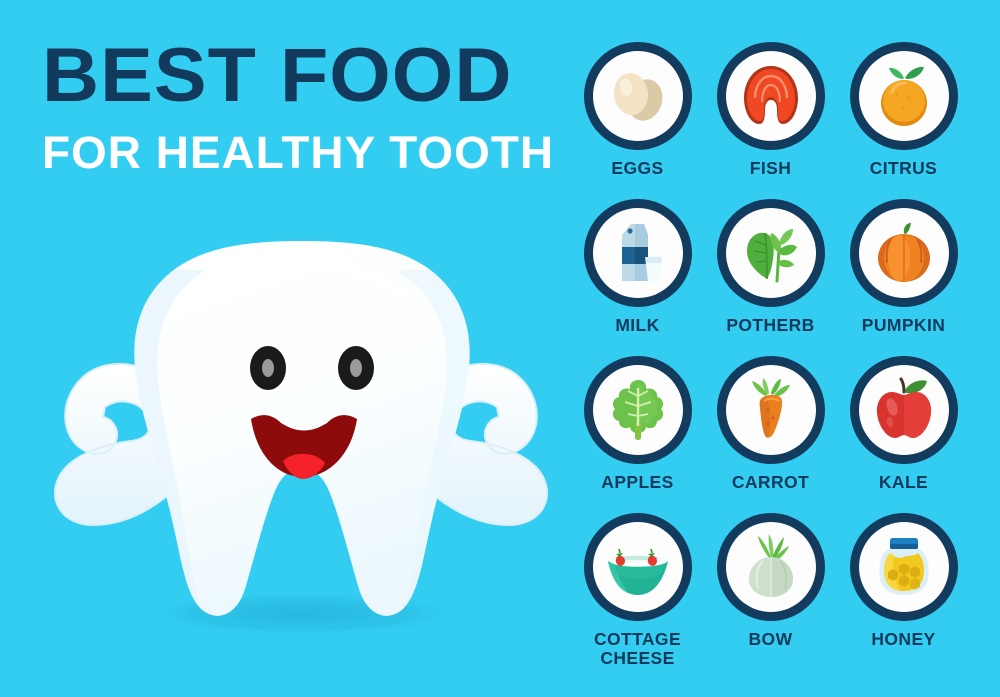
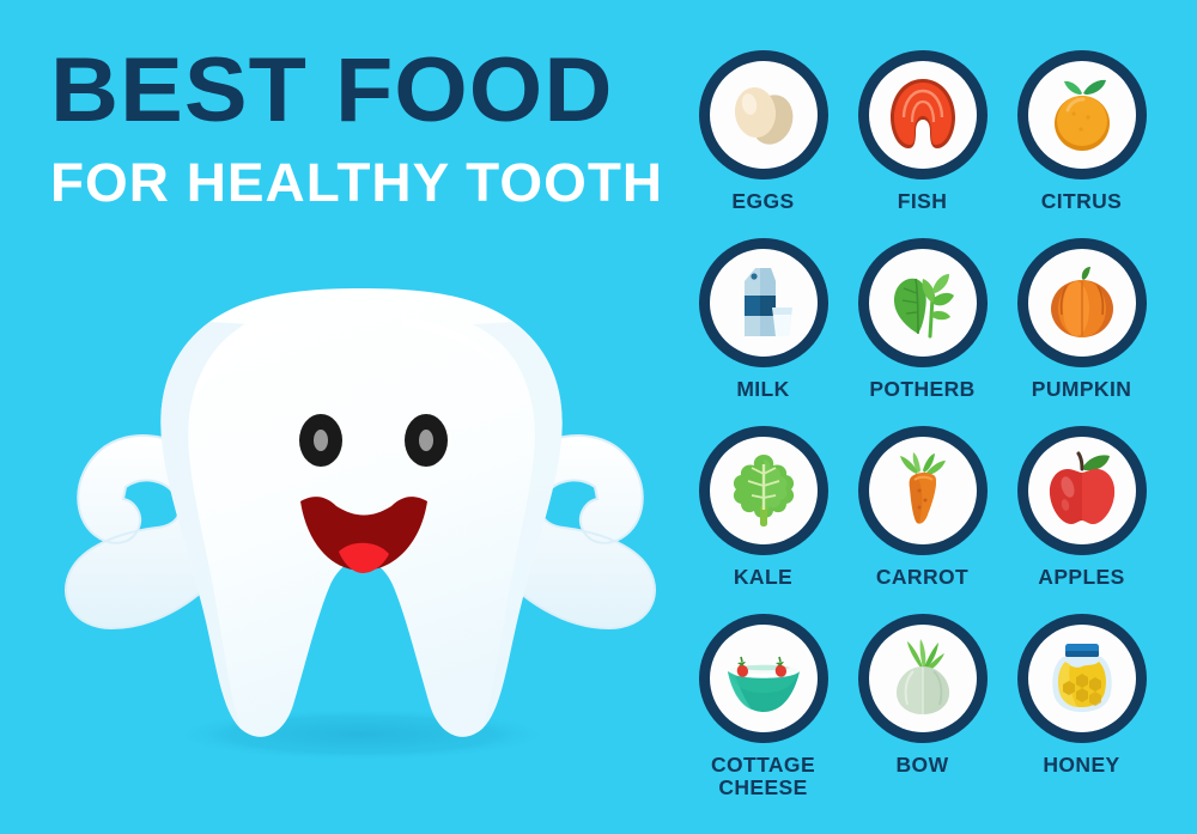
  BEST FOOD
  FOR HEALTHY TOOTH
  EGGS
  FISH
  CITRUS
  MILK
  POTHERB
  PUMPKIN
- APPLES
+ KALE
  CARROT
- KALE
+ APPLES
  COTTAGE
  CHEESE
  BOW
  HONEY
